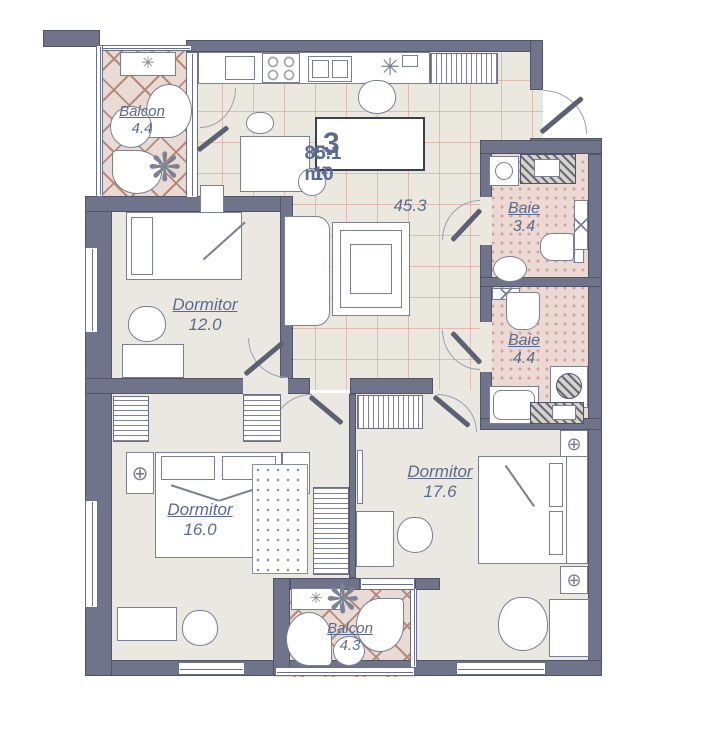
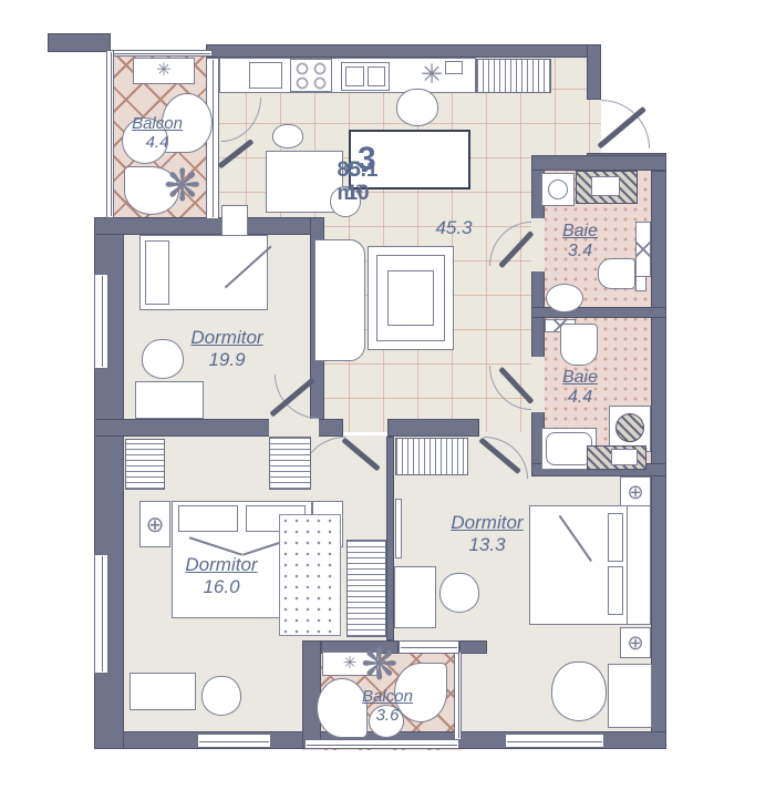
  ✳
  3
  C-10
  85.1 m²
  ⊕
  ⊕
  ⊕
  ✳
  ❋
  ✳
  ❋
  45.3
  Balcon
  4.4
  Baie
  3.4
  Baie
  4.4
  Dormitor
- 12.0
+ 19.9
  Dormitor
  16.0
  Dormitor
- 17.6
+ 13.3
  Balcon
- 4.3
+ 3.6
